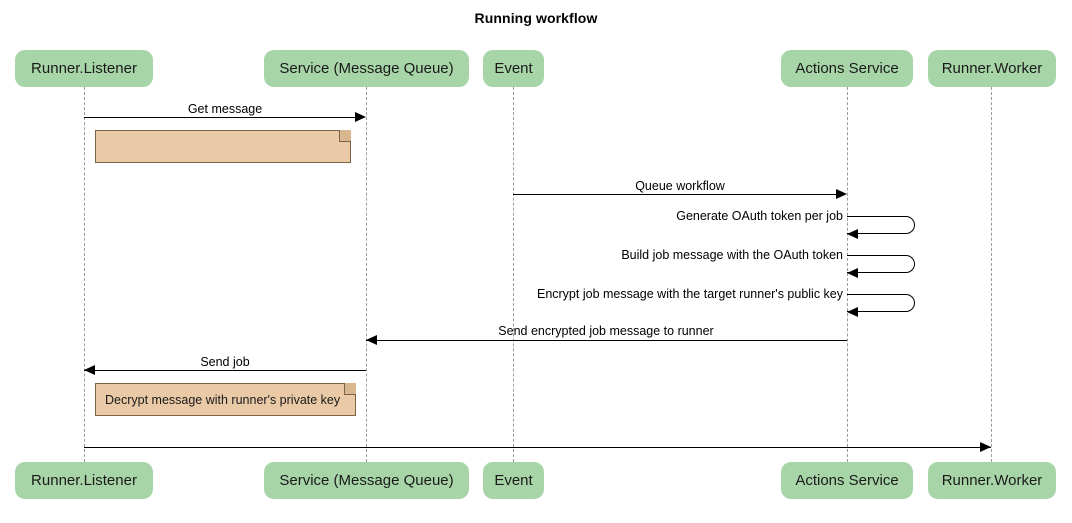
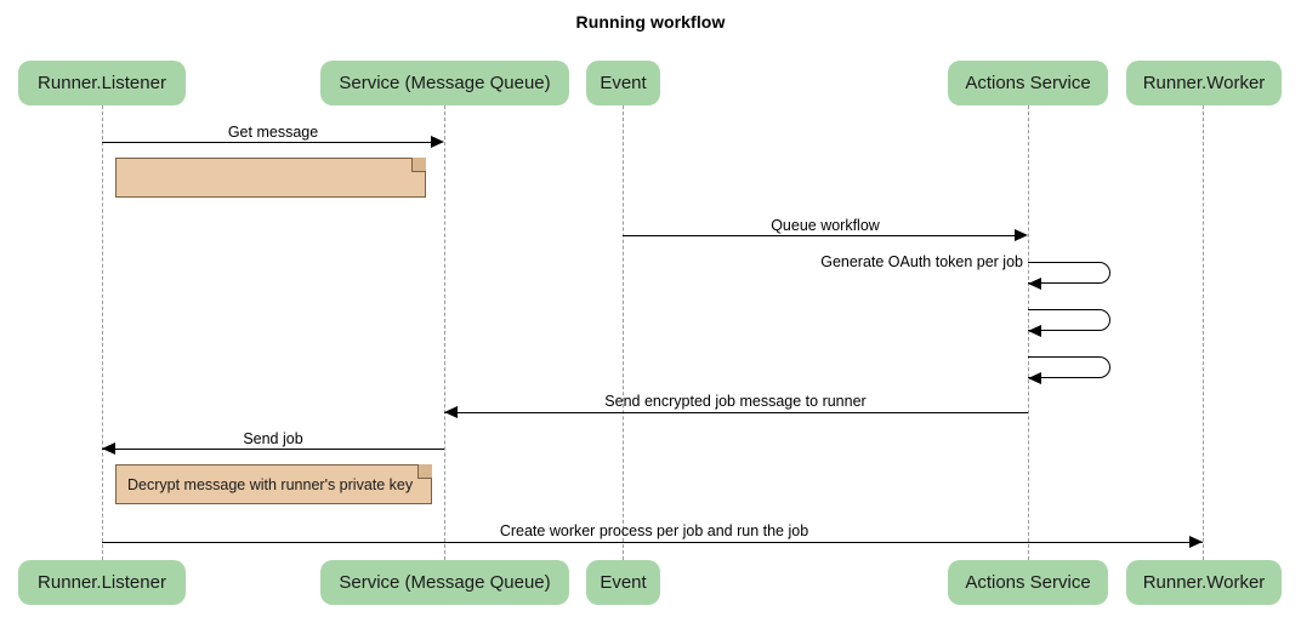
  Running workflow
  Runner.Listener
  Service (Message Queue)
  Event
  Actions Service
  Runner.Worker
  Get message
  Queue workflow
  Generate OAuth token per job
- Build job message with the OAuth token
- Encrypt job message with the target runner's public key
  Send encrypted job message to runner
  Send job
  Decrypt message with runner's private key
+ Create worker process per job and run the job
  Runner.Listener
  Service (Message Queue)
  Event
  Actions Service
  Runner.Worker
